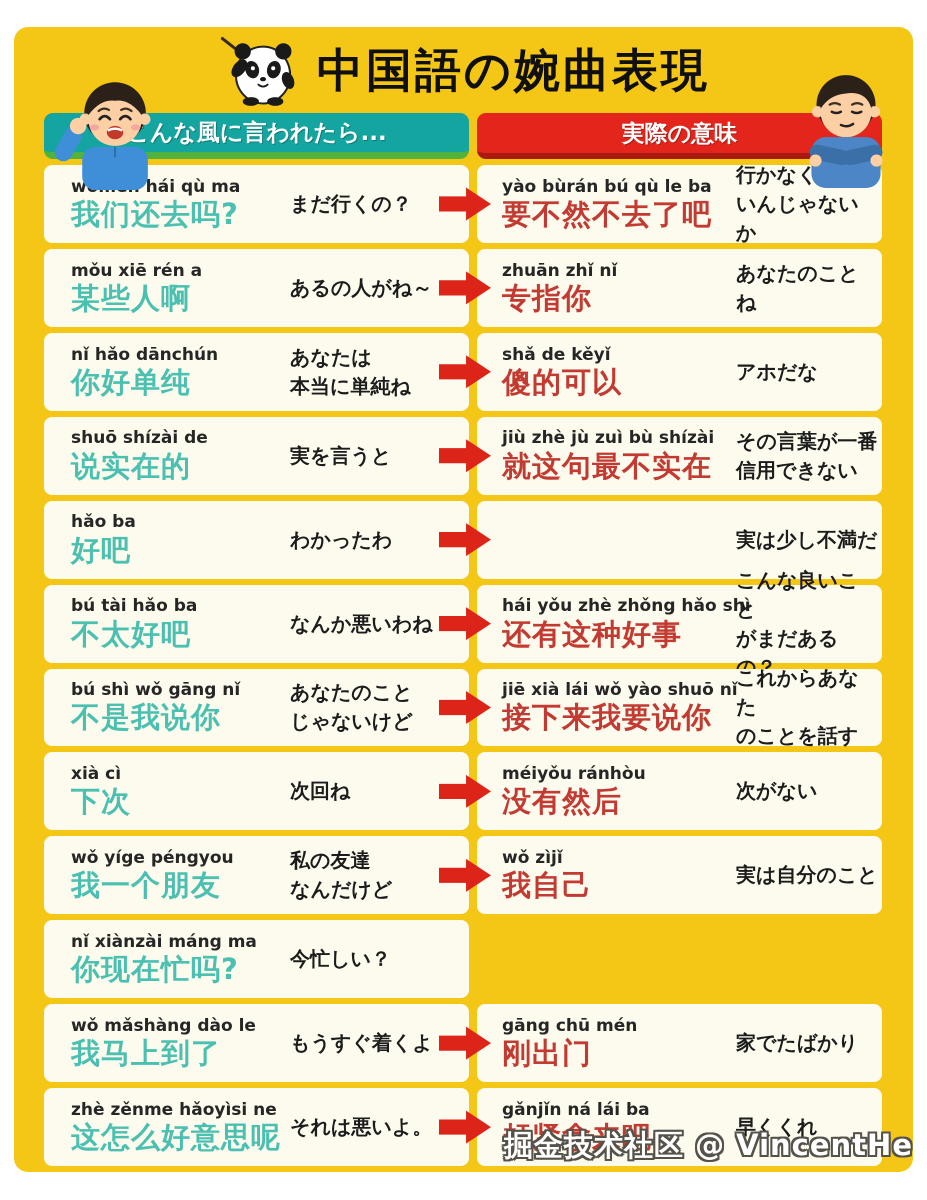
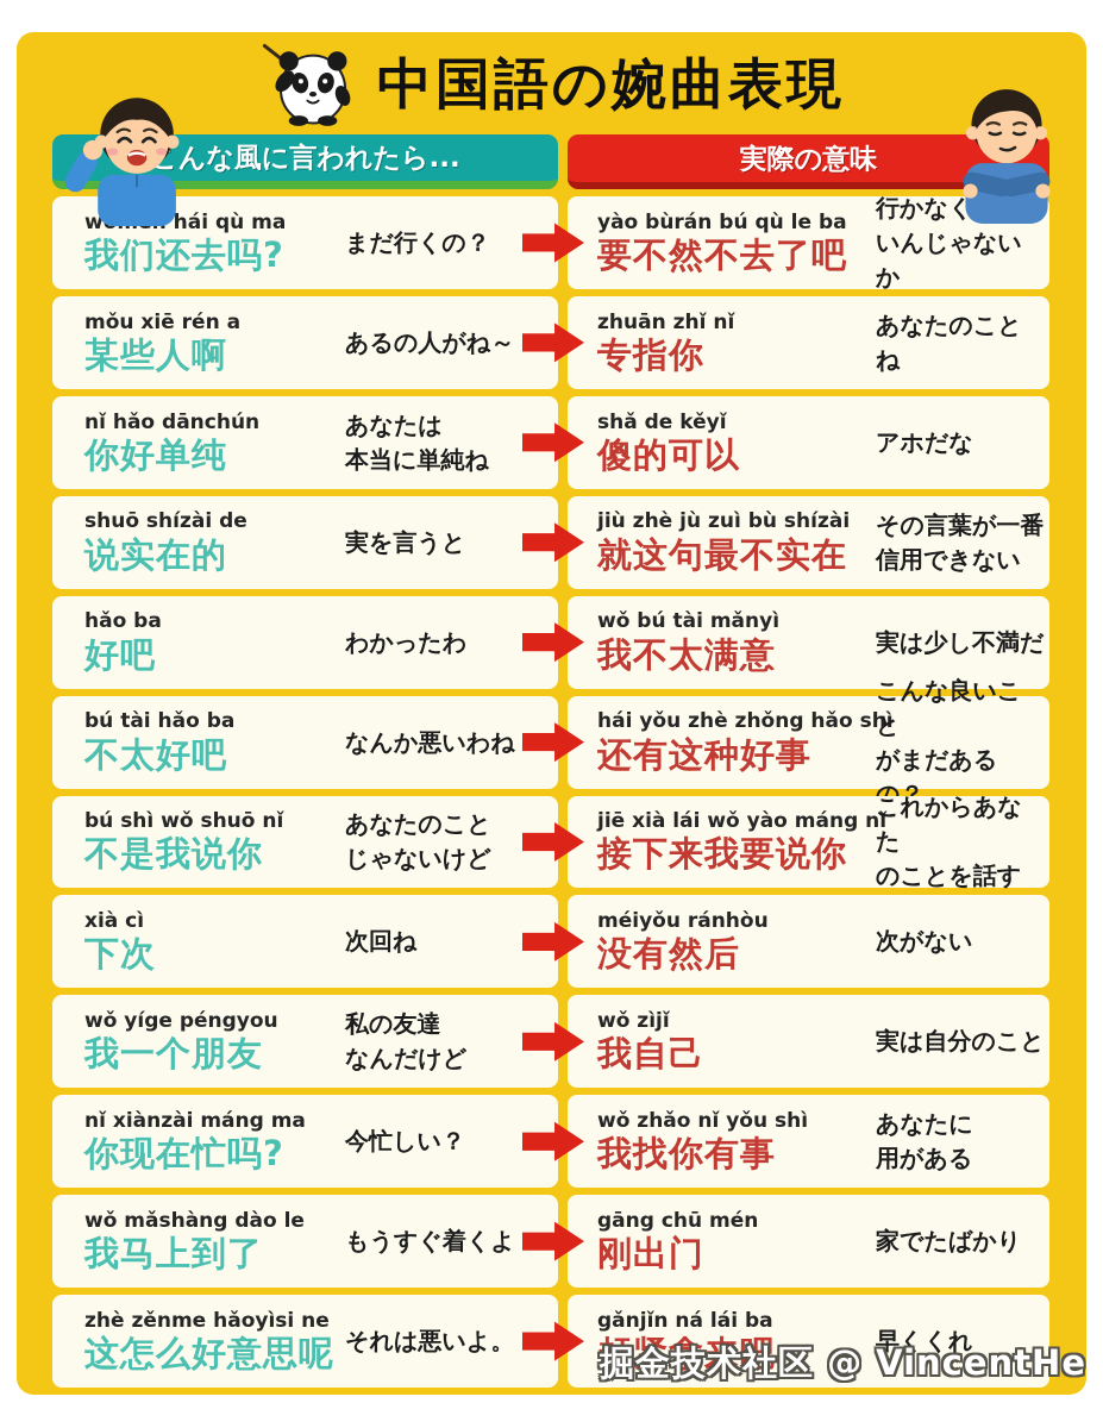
  中国語の婉曲表現
  んな風に言われたら...
  実際の意味
  我们还去吗?
  まだ行くの？
  yào bùrán bú qù le ba
  要不然不去了吧
  いんじゃないか
  mǒu xiē rén a
  某些人啊
  あるの人がね～
  zhuān zhǐ nǐ
  专指你
  あなたのことね
  nǐ hǎo dānchún
  你好单纯
  あなたは
  本当に単純ね
  shǎ de kěyǐ
  傻的可以
  アホだな
  shuō shízài de
  说实在的
  実を言うと
  jiù zhè jù zuì bù shízài
  就这句最不实在
  その言葉が一番
  信用できない
  hǎo ba
  好吧
  わかったわ
+ wǒ bú tài mǎnyì
+ 我不太满意
  実は少し不満だ
  bú tài hǎo ba
  不太好吧
  なんか悪いわね
  hái yǒu zhè zhǒng hǎo shì
  还有这种好事
  こんな良いこと
  がまだあるの？
- bú shì wǒ gāng nǐ
+ bú shì wǒ shuō nǐ
  不是我说你
  あなたのこと
  じゃないけど
- jiē xià lái wǒ yào shuō nǐ
+ jiē xià lái wǒ yào máng nǐ
  接下来我要说你
  これからあなた
  のことを話す
  xià cì
  下次
  次回ね
  méiyǒu ránhòu
  没有然后
  次がない
  wǒ yíge péngyou
  我一个朋友
  私の友達
  なんだけど
  wǒ zìjǐ
  我自己
  実は自分のこと
  nǐ xiànzài máng ma
  你现在忙吗?
  今忙しい？
+ wǒ zhǎo nǐ yǒu shì
+ 我找你有事
+ あなたに
+ 用がある
  wǒ mǎshàng dào le
  我马上到了
  もうすぐ着くよ
  gāng chū mén
  刚出门
  家でたばかり
  zhè zěnme hǎoyìsi ne
  这怎么好意思呢
  それは悪いよ。
  gǎnjǐn ná lái ba
  赶紧拿来吧
  早くくれ
  掘金技术社区 @ VincentHe
